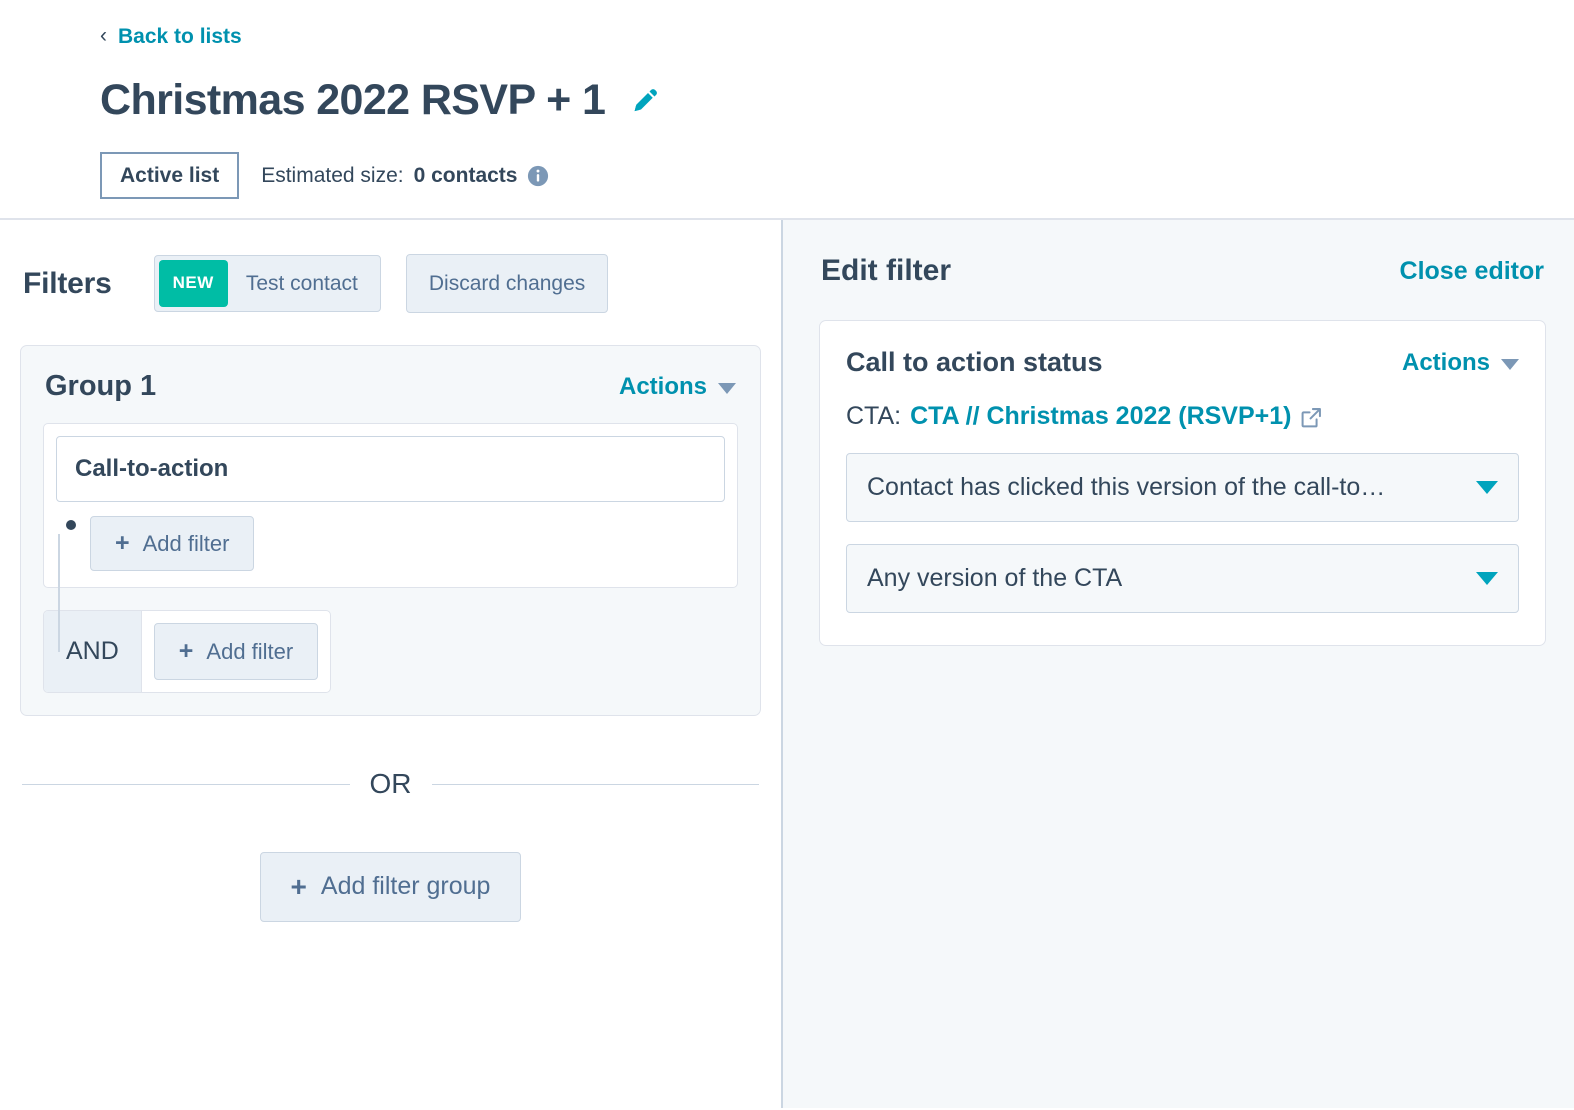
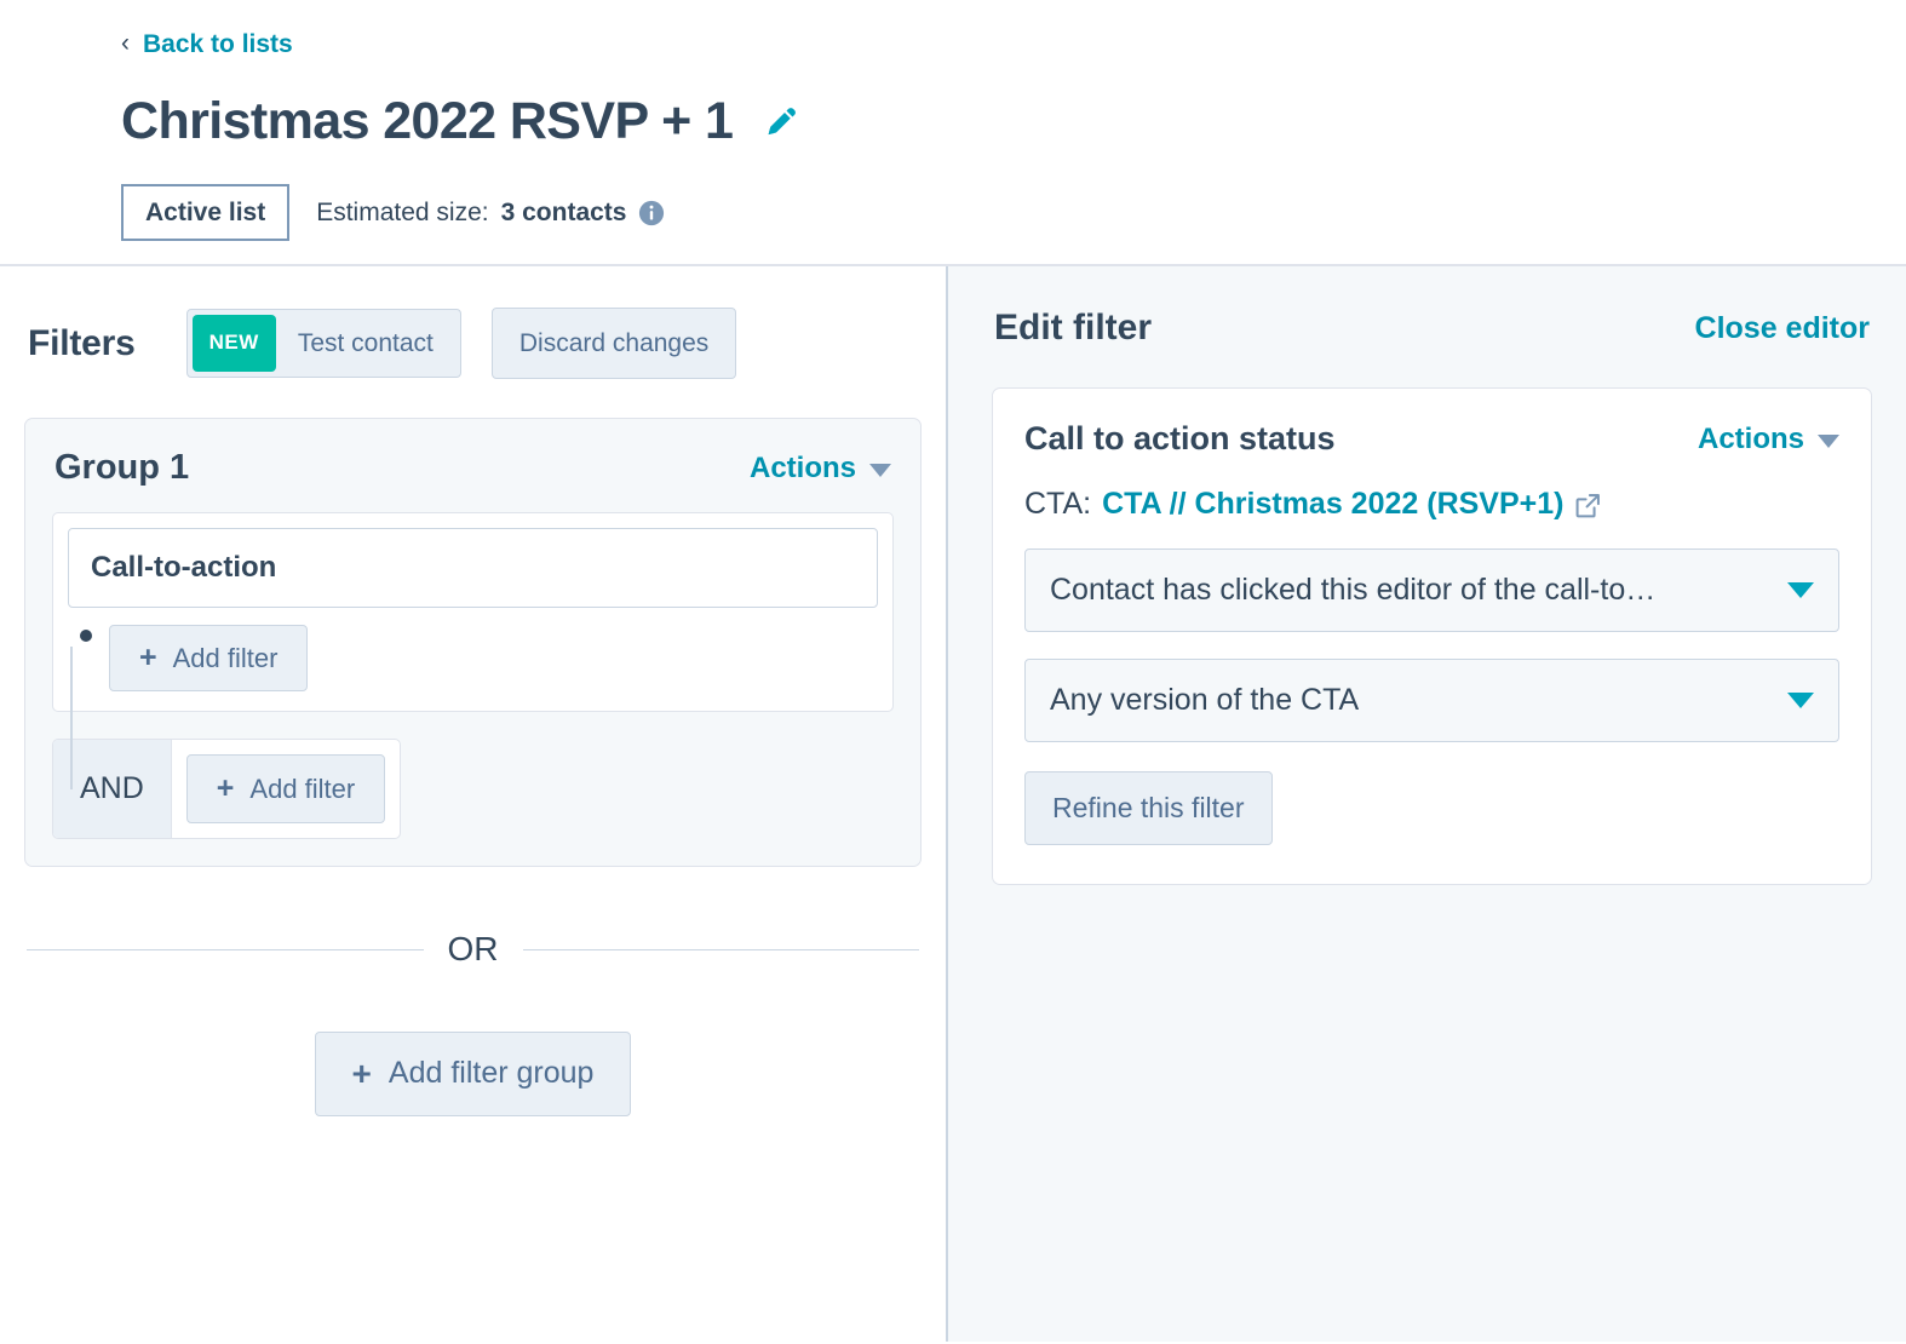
  ‹
  Back to lists
  Christmas 2022 RSVP + 1
  Active list
  Estimated size:
- 0 contacts
+ 3 contacts
  Filters
  NEW
  Test contact
  Discard changes
  Group 1
  Actions
  Call-to-action
  +
  Add filter
  AND
  +
  Add filter
  OR
  +
  Add filter group
  Edit filter
  Close editor
  Call to action status
  Actions
  CTA:
  CTA // Christmas 2022 (RSVP+1)
- Contact has clicked this version of the call-to…
+ Contact has clicked this editor of the call-to…
  Any version of the CTA
+ Refine this filter
